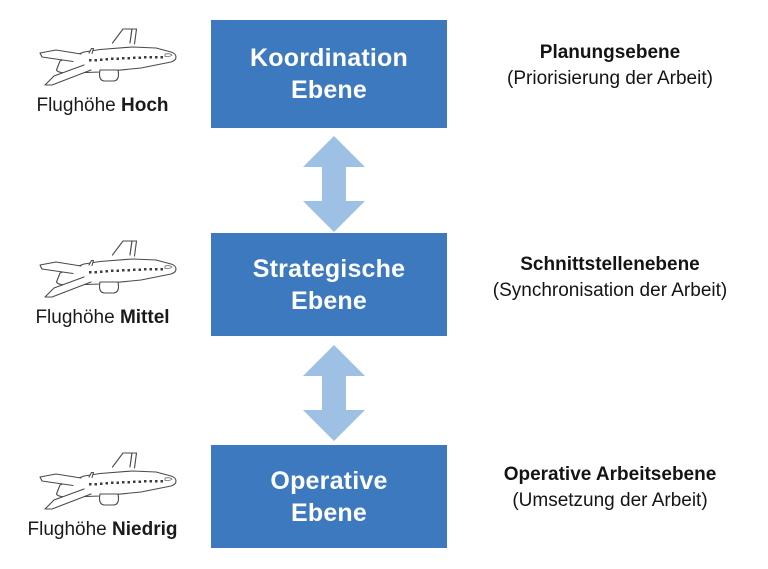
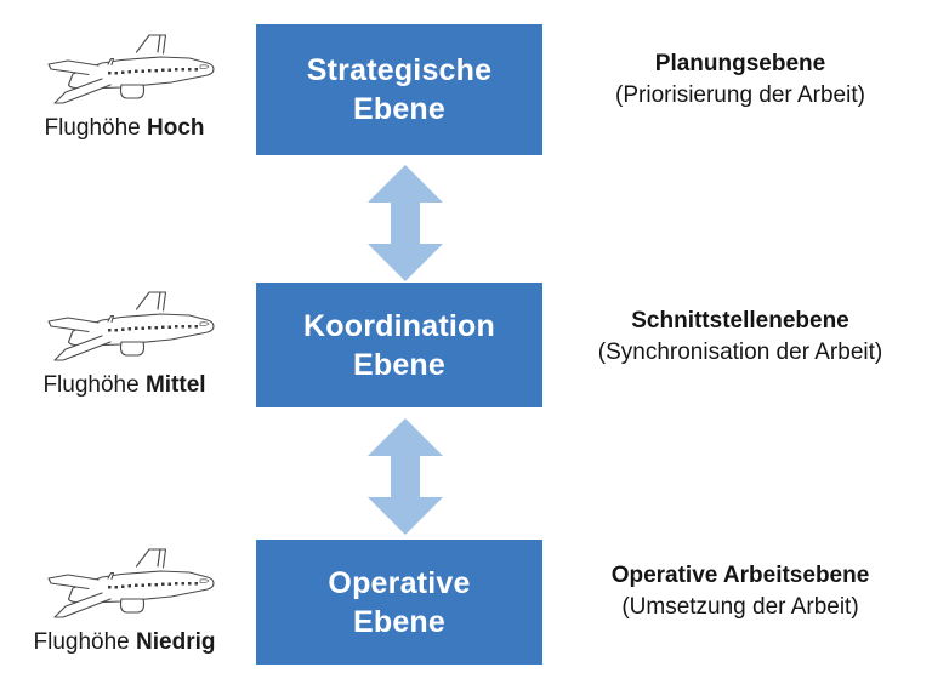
  Flughöhe Hoch
- Koordination
+ Strategische
  Ebene
  Planungsebene
  (Priorisierung der Arbeit)
  Flughöhe Mittel
- Strategische
+ Koordination
  Ebene
  Schnittstellenebene
  (Synchronisation der Arbeit)
  Flughöhe Niedrig
  Operative
  Ebene
  Operative Arbeitsebene
  (Umsetzung der Arbeit)
